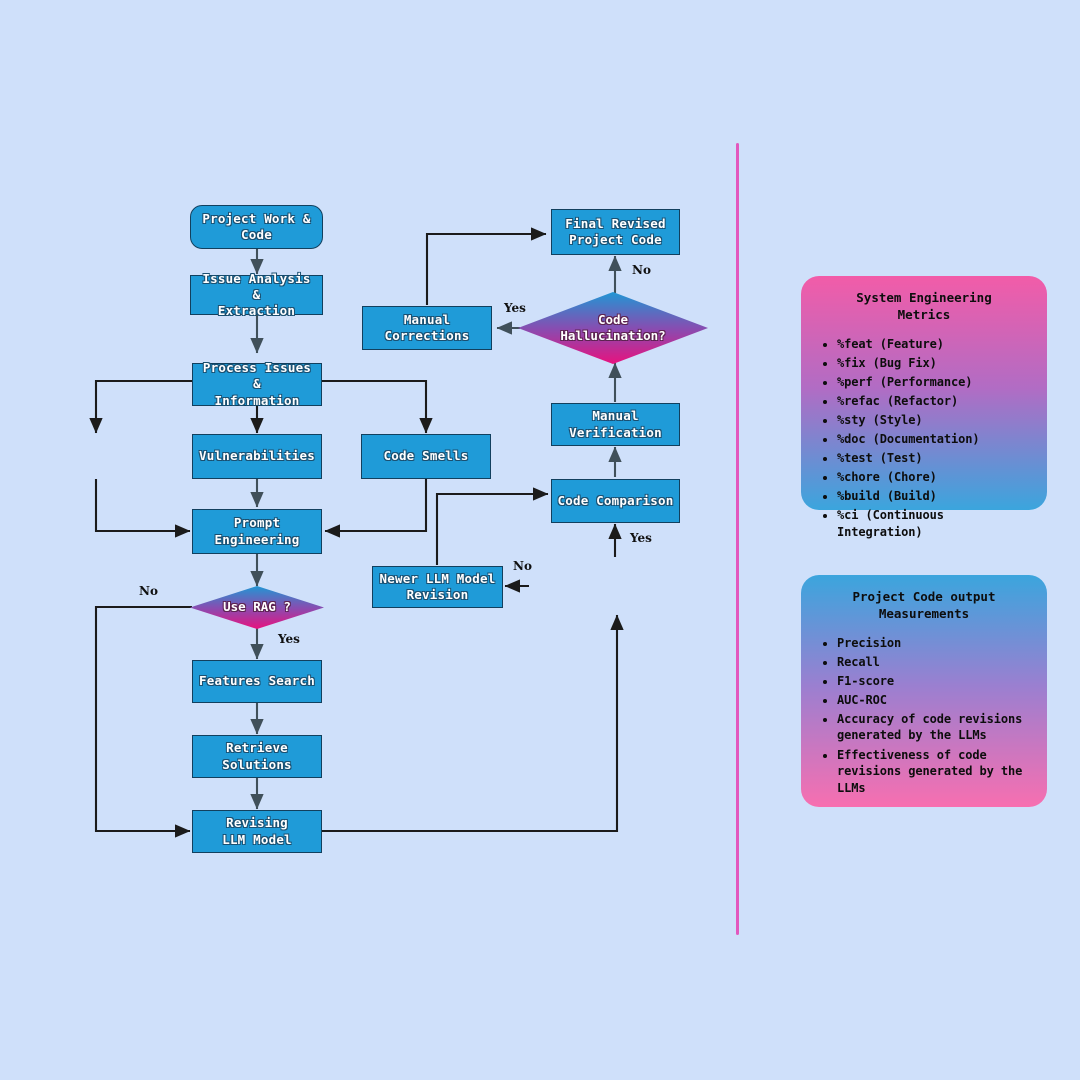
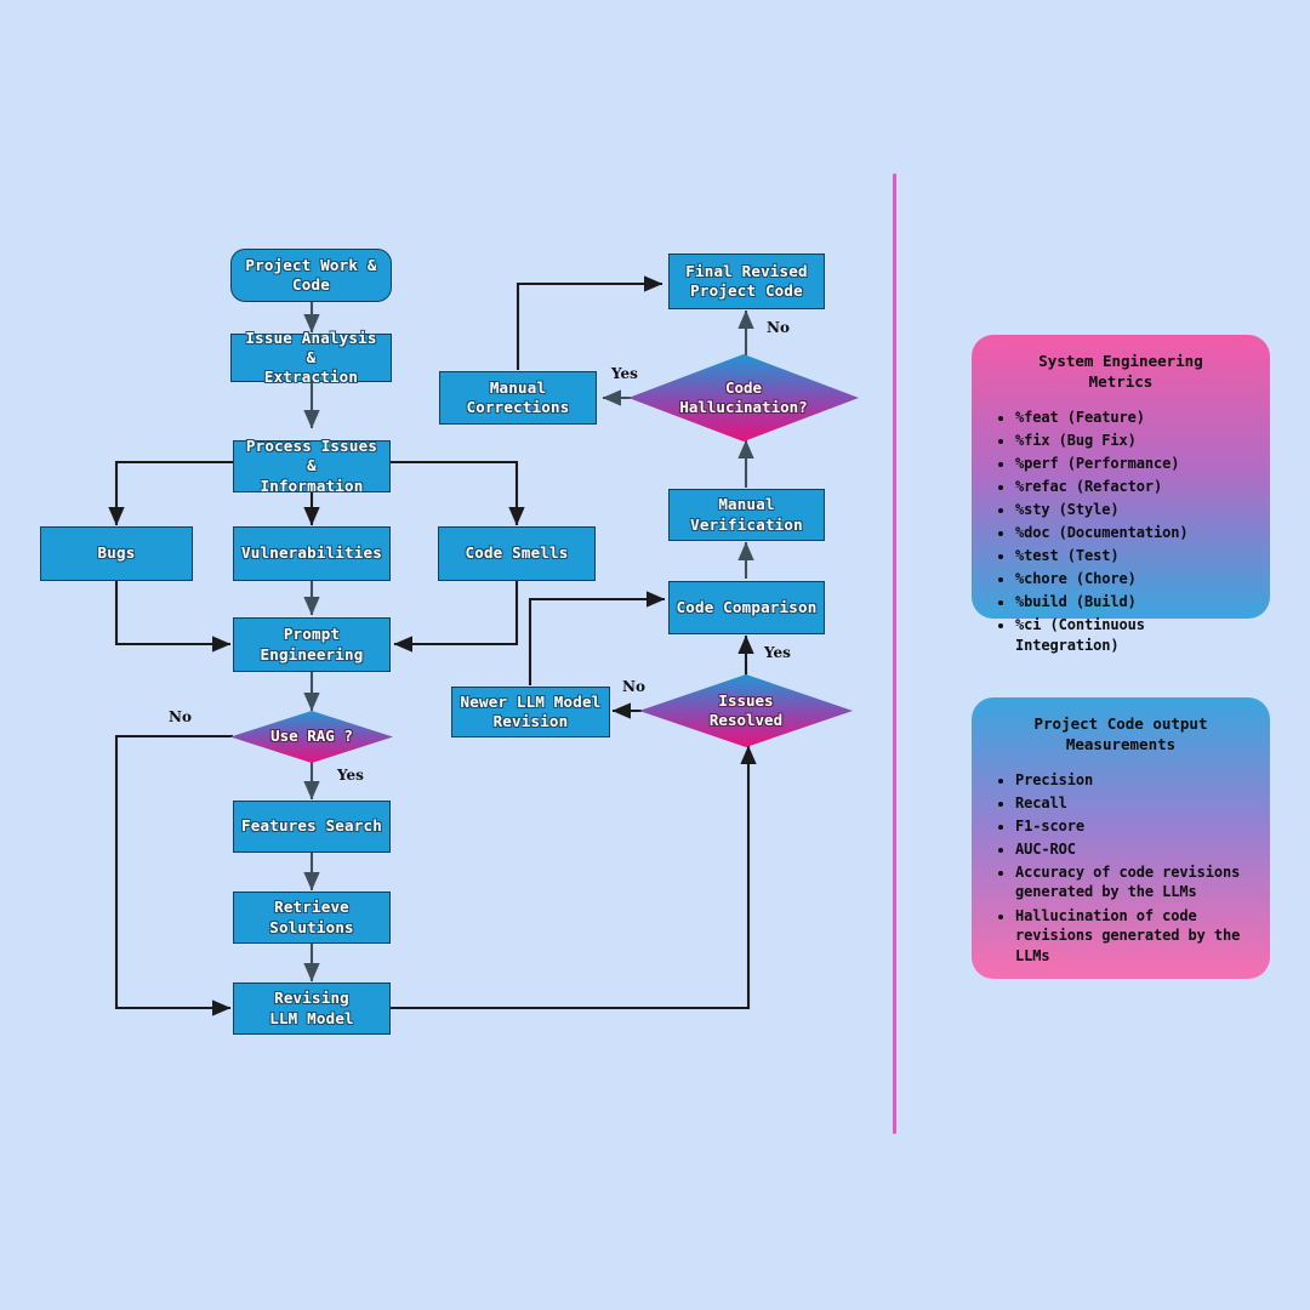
  Project Work &
  Code
  Issue Analysis &
  Extraction
  Process Issues &
  Information
+ Bugs
  Vulnerabilities
  Code Smells
  Prompt
  Engineering
  Features Search
  Retrieve
  Solutions
  Revising
  LLM Model
  Newer LLM Model
  Revision
  Code Comparison
  Manual
  Verification
  Manual
  Corrections
  Final Revised
  Project Code
  Use RAG ?
+ Issues
+ Resolved
  Code
  Hallucination?
  No
  Yes
  No
  Yes
  No
  Yes
  System Engineering
  Metrics
  %feat (Feature)
  %fix (Bug Fix)
  %perf (Performance)
  %refac (Refactor)
  %sty (Style)
  %doc (Documentation)
  %test (Test)
  %chore (Chore)
  %build (Build)
  %ci (Continuous Integration)
  Project Code output
  Measurements
  Precision
  Recall
  F1-score
  AUC-ROC
  Accuracy of code revisions generated by the LLMs
- Effectiveness of code revisions generated by the LLMs
+ Hallucination of code revisions generated by the LLMs
